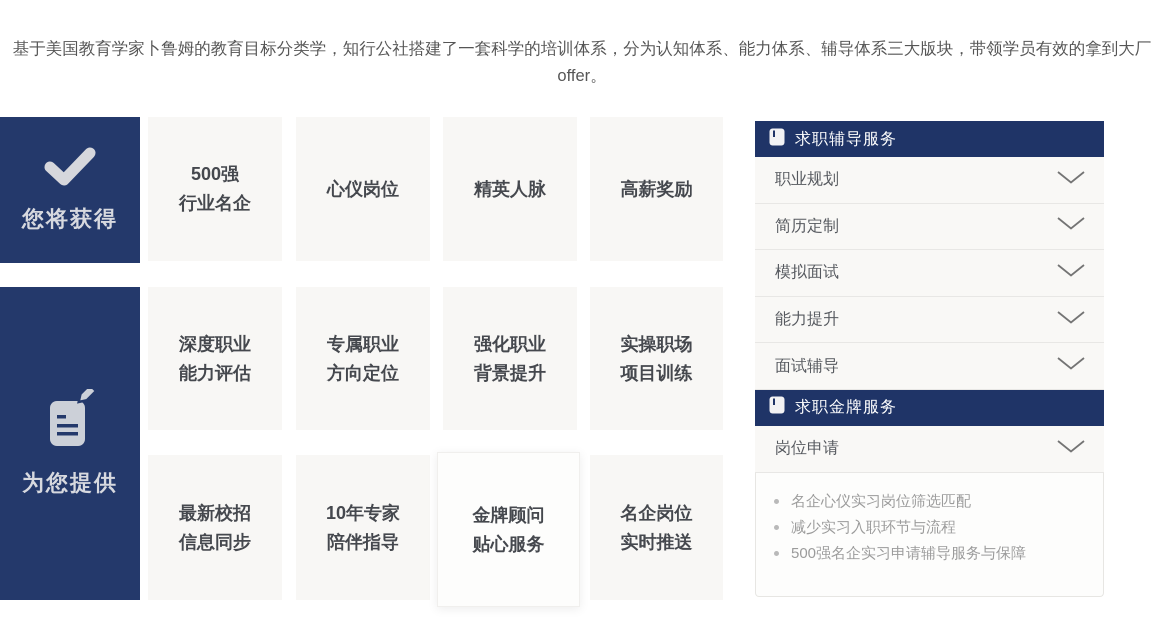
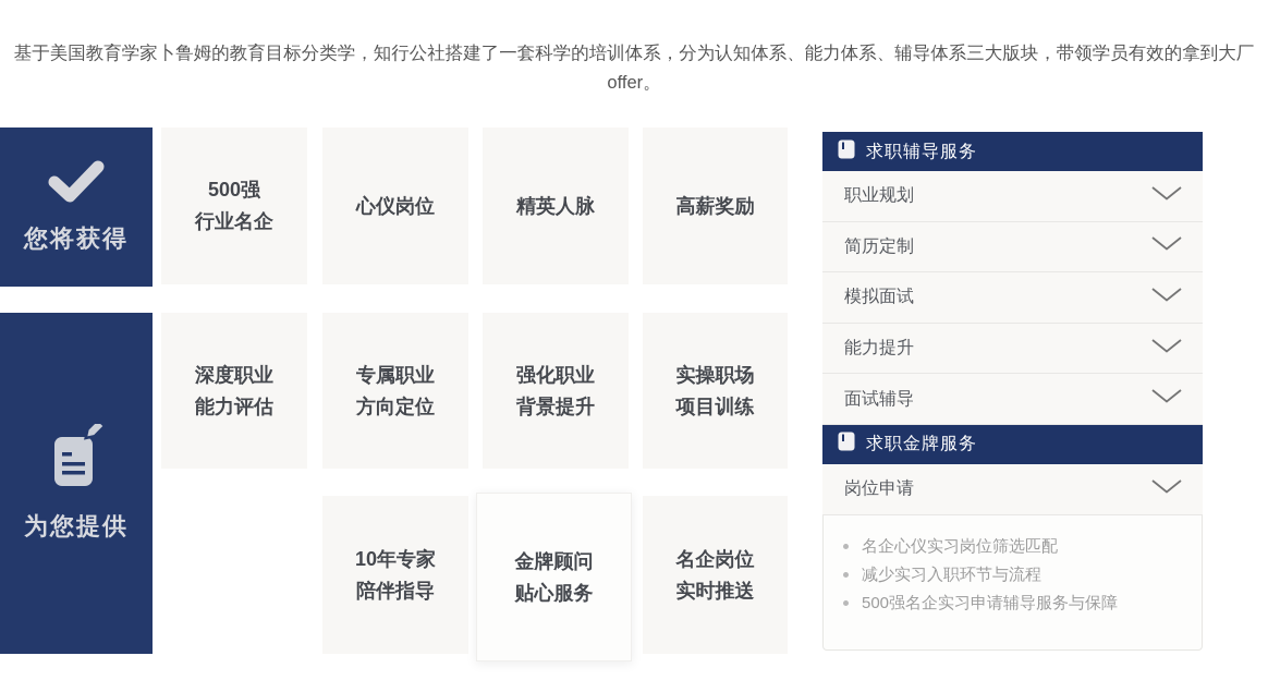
  基于美国教育学家卜鲁姆的教育目标分类学，知行公社搭建了一套科学的培训体系，分为认知体系、能力体系、辅导体系三大版块，带领学员有效的拿到大厂
  offer。
  您将获得
  为您提供
  500强
  行业名企
  心仪岗位
  精英人脉
  高薪奖励
  深度职业
  能力评估
  专属职业
  方向定位
  强化职业
  背景提升
  实操职场
  项目训练
- 最新校招
- 信息同步
  10年专家
  陪伴指导
  金牌顾问
  贴心服务
  名企岗位
  实时推送
  求职辅导服务
  职业规划
  简历定制
  模拟面试
  能力提升
  面试辅导
  求职金牌服务
  岗位申请
  名企心仪实习岗位筛选匹配
  减少实习入职环节与流程
  500强名企实习申请辅导服务与保障
